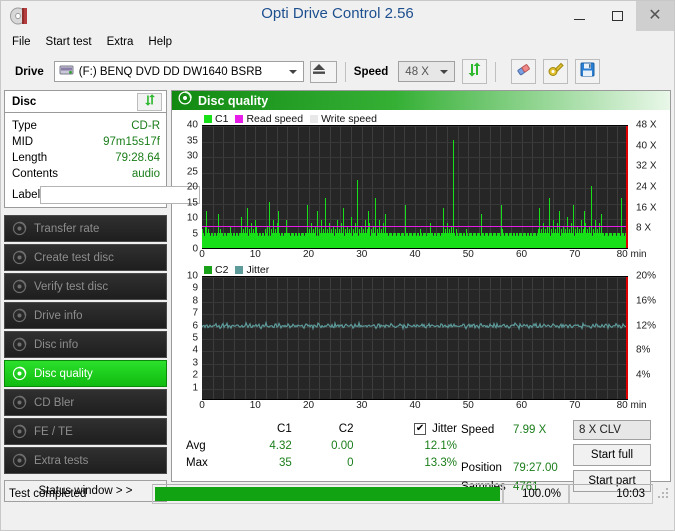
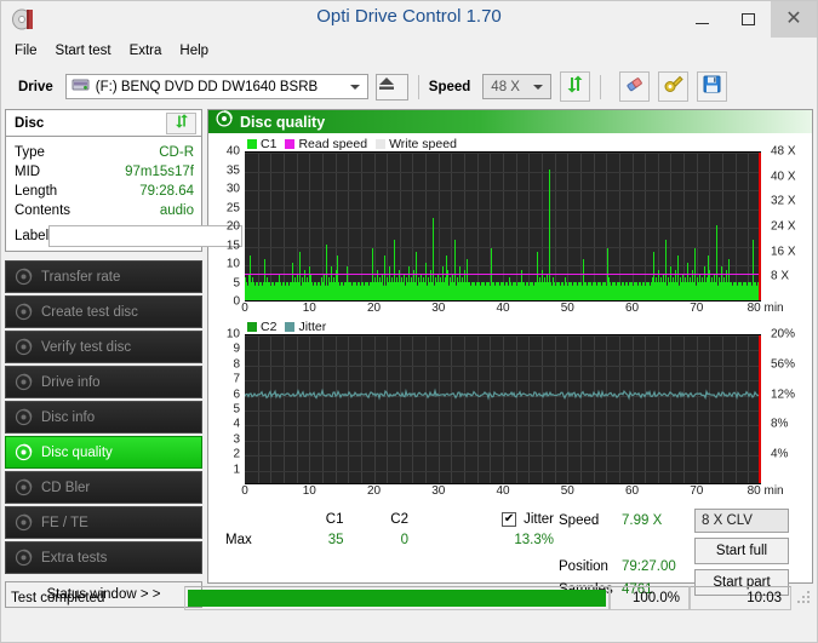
- Opti Drive Control 2.56
+ Opti Drive Control 1.70
  ✕
  File
  Start test
  Extra
  Help
  Drive
  (F:) BENQ DVD DD DW1640 BSRB
  Speed
  48 X
  Disc
  Type
  CD-R
  MID
  97m15s17f
  Length
  79:28.64
  Contents
  audio
  Label
  Transfer rate
  Create test disc
  Verify test disc
  Drive info
  Disc info
  Disc quality
  CD Bler
  FE / TE
  Extra tests
  Status window > >
  Disc quality
  C1
  Read speed
  Write speed
  0
  5
  10
  15
  20
  25
  30
  35
  40
  8 X
  16 X
  24 X
  32 X
  40 X
  48 X
  0
  10
  20
  30
  40
  50
  60
  70
  80 min
  C2
  Jitter
  1
  2
  3
  4
  5
  6
  7
  8
  9
  10
  4%
  8%
  12%
- 16%
+ 56%
  20%
  0
  10
  20
  30
  40
  50
  60
  70
  80 min
  	C1	C2	✔ Jitter
- Avg	4.32	0.00	12.1%
  Max	35	0	13.3%
  Speed
  7.99 X
  Position
  79:27.00
  4761
  8 X CLV
  Start full
  Start part
  Test completed
  100.0%
  10:03
